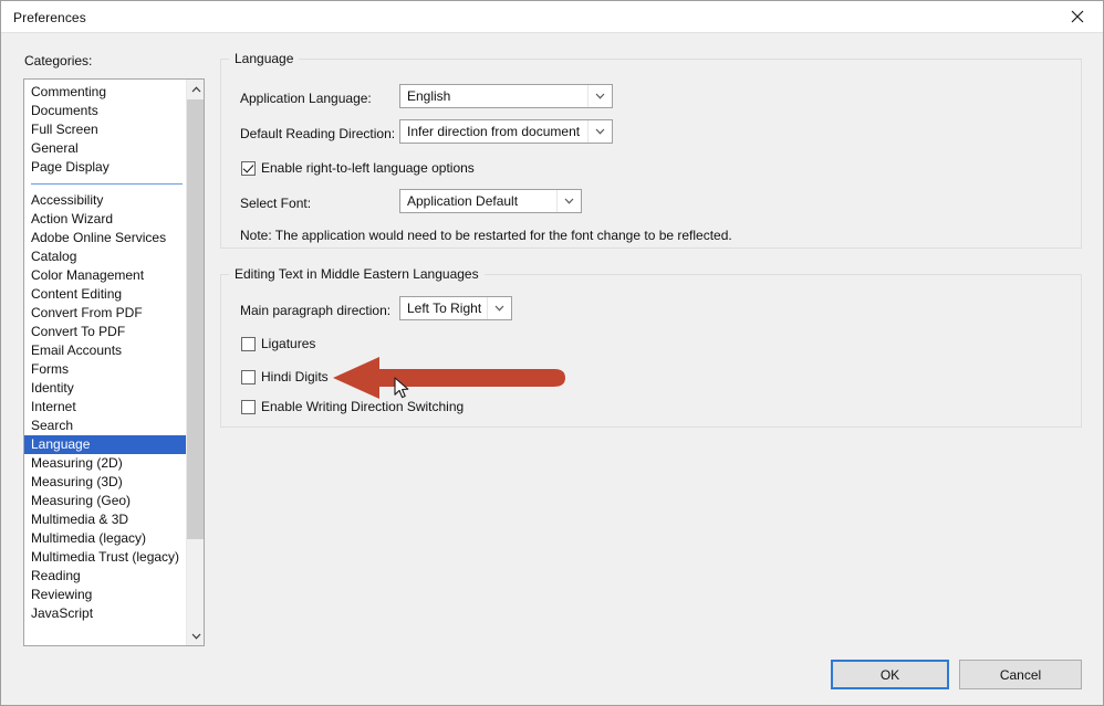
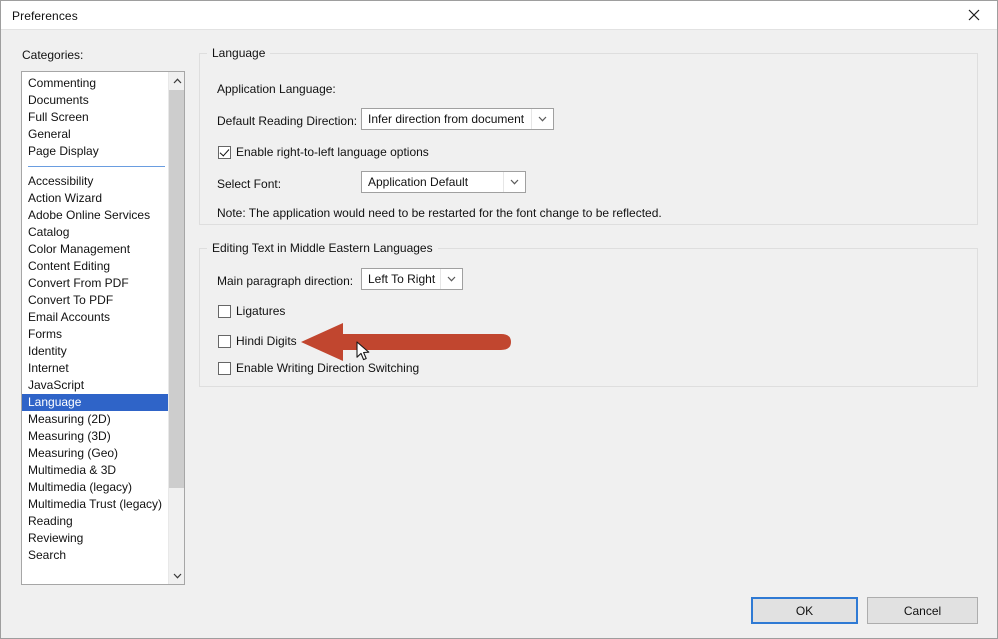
  Preferences
  Categories:
  Commenting
  Documents
  Full Screen
  General
  Page Display
  Accessibility
  Action Wizard
  Adobe Online Services
  Catalog
  Color Management
  Content Editing
  Convert From PDF
  Convert To PDF
  Email Accounts
  Forms
  Identity
  Internet
- Search
+ JavaScript
  Language
  Measuring (2D)
  Measuring (3D)
  Measuring (Geo)
  Multimedia & 3D
  Multimedia (legacy)
  Multimedia Trust (legacy)
  Reading
  Reviewing
- JavaScript
+ Search
  Language
  Application Language:
- English
  Default Reading Direction:
  Infer direction from document
  Enable right-to-left language options
  Select Font:
  Application Default
  Note: The application would need to be restarted for the font change to be reflected.
  Editing Text in Middle Eastern Languages
  Main paragraph direction:
  Left To Right
  Ligatures
  Hindi Digits
  Enable Writing Direction Switching
  OK
  Cancel
